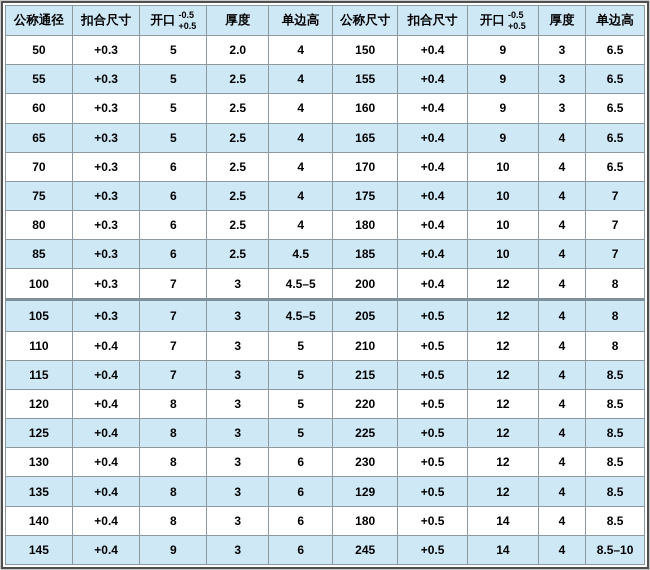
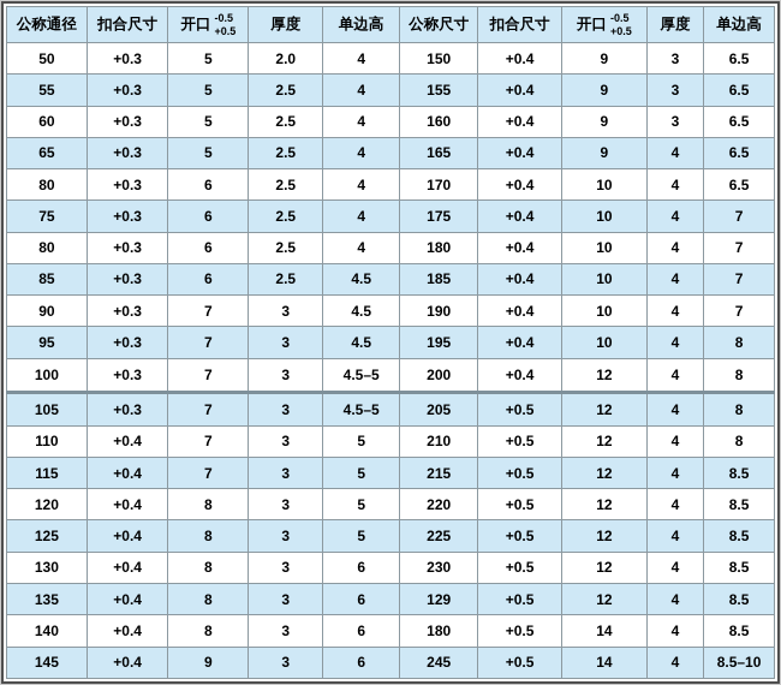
  公称通径	扣合尺寸	开口 -0.5+0.5	厚度	单边高	公称尺寸	扣合尺寸	开口 -0.5+0.5	厚度	单边高
  50	+0.3	5	2.0	4	150	+0.4	9	3	6.5
  55	+0.3	5	2.5	4	155	+0.4	9	3	6.5
  60	+0.3	5	2.5	4	160	+0.4	9	3	6.5
  65	+0.3	5	2.5	4	165	+0.4	9	4	6.5
- 70	+0.3	6	2.5	4	170	+0.4	10	4	6.5
+ 80	+0.3	6	2.5	4	170	+0.4	10	4	6.5
  75	+0.3	6	2.5	4	175	+0.4	10	4	7
  80	+0.3	6	2.5	4	180	+0.4	10	4	7
  85	+0.3	6	2.5	4.5	185	+0.4	10	4	7
+ 90	+0.3	7	3	4.5	190	+0.4	10	4	7
+ 95	+0.3	7	3	4.5	195	+0.4	10	4	8
  100	+0.3	7	3	4.5–5	200	+0.4	12	4	8
  105	+0.3	7	3	4.5–5	205	+0.5	12	4	8
  110	+0.4	7	3	5	210	+0.5	12	4	8
  115	+0.4	7	3	5	215	+0.5	12	4	8.5
  120	+0.4	8	3	5	220	+0.5	12	4	8.5
  125	+0.4	8	3	5	225	+0.5	12	4	8.5
  130	+0.4	8	3	6	230	+0.5	12	4	8.5
  135	+0.4	8	3	6	129	+0.5	12	4	8.5
  140	+0.4	8	3	6	180	+0.5	14	4	8.5
  145	+0.4	9	3	6	245	+0.5	14	4	8.5–10
